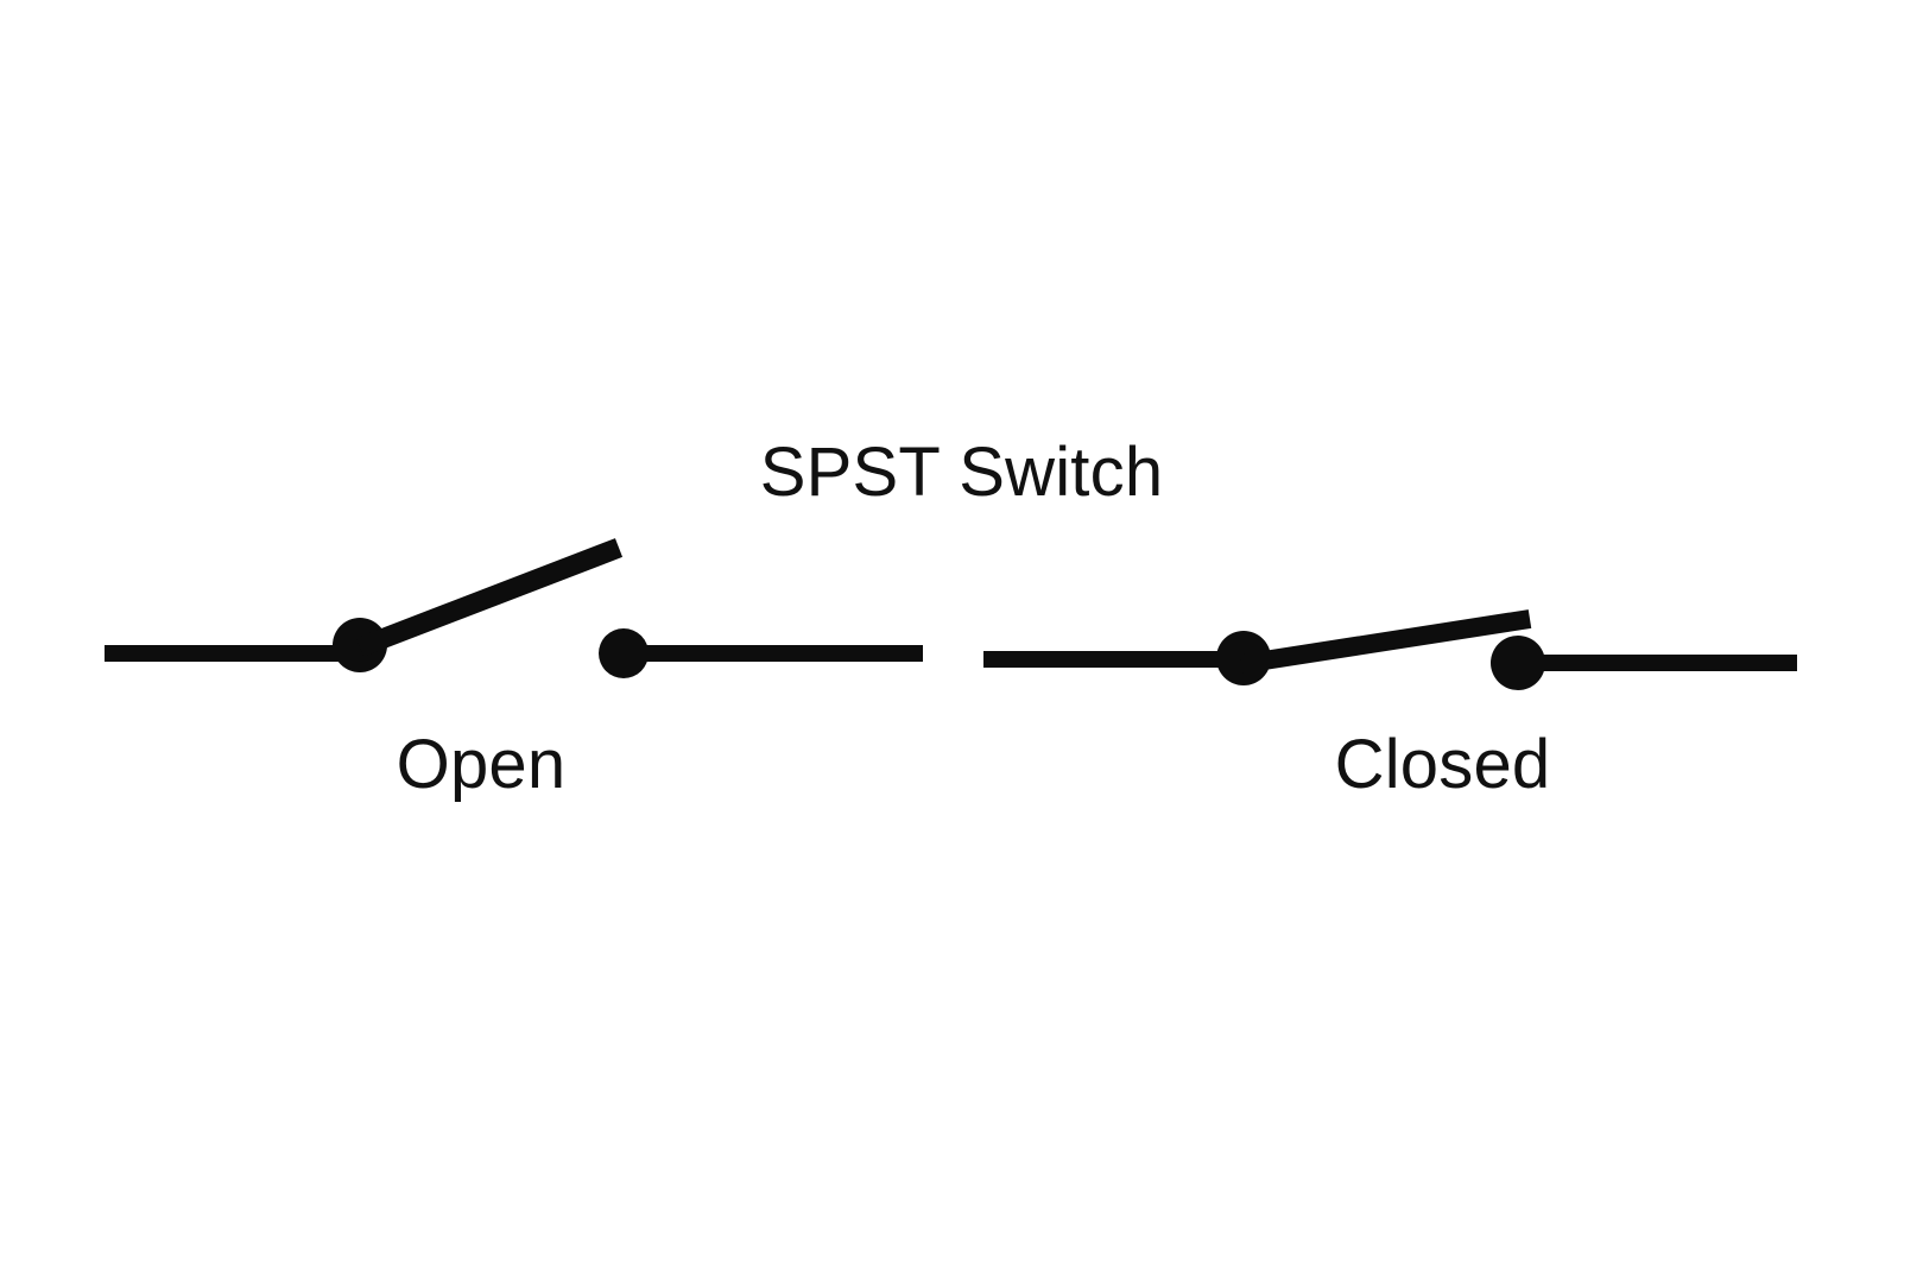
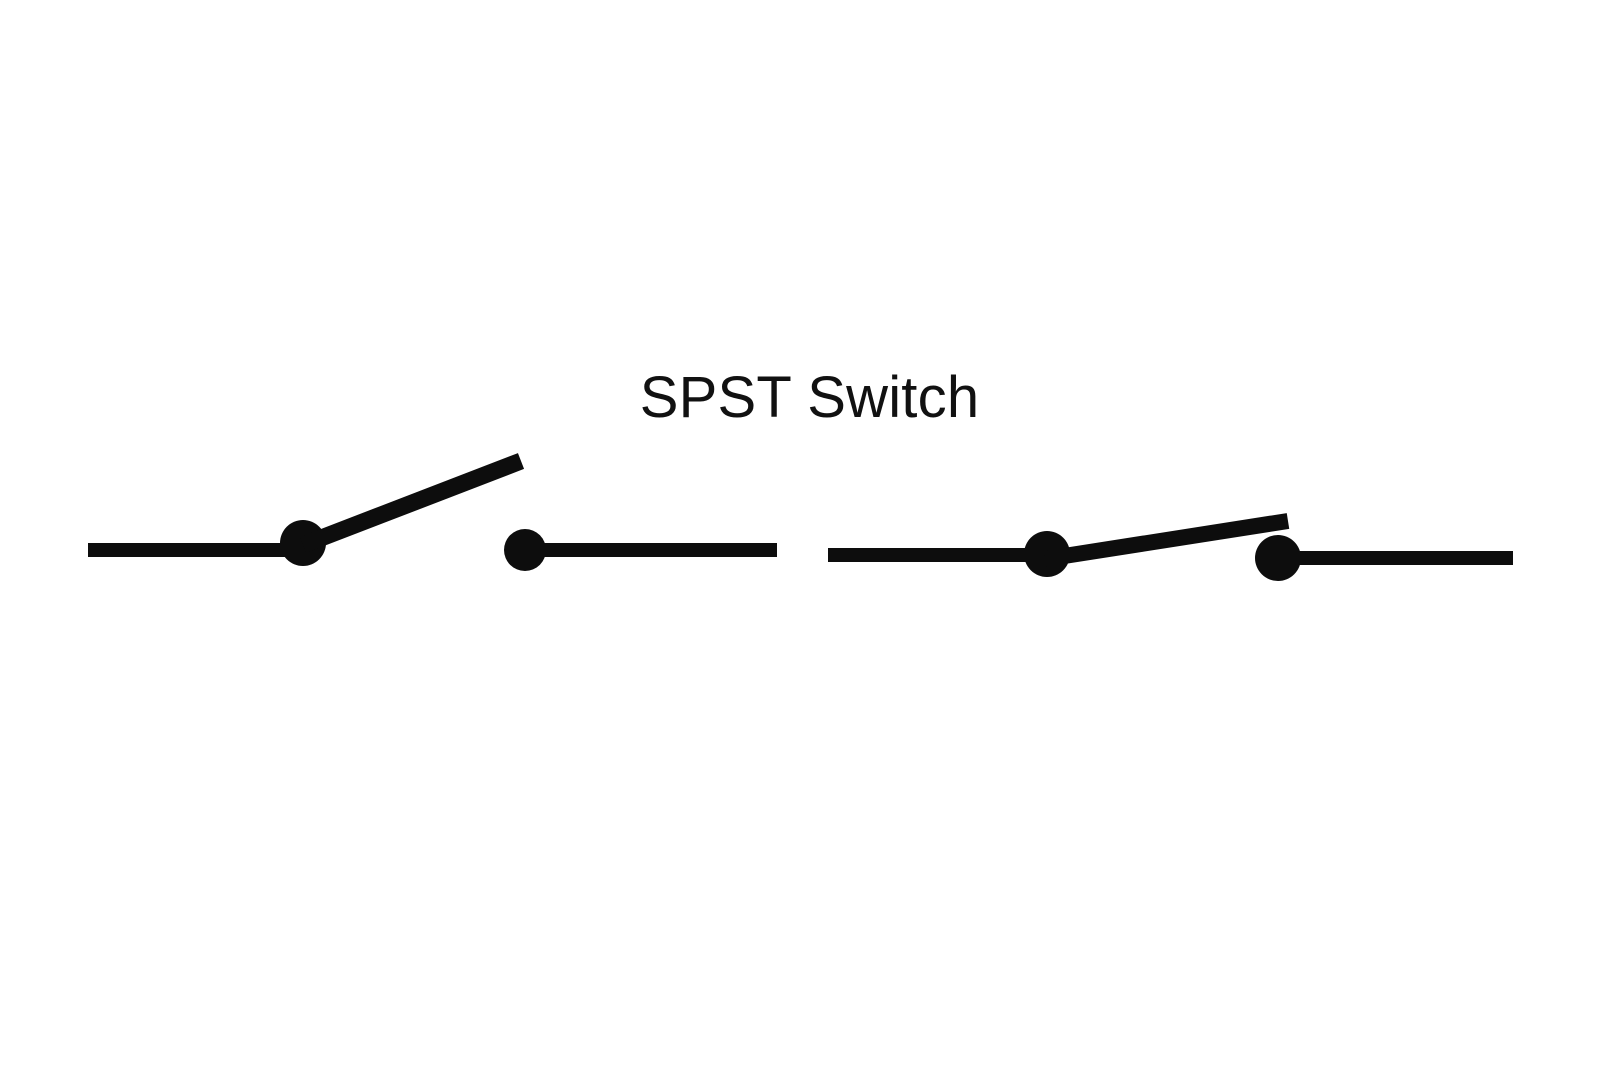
  SPST Switch
- Open
- Closed
